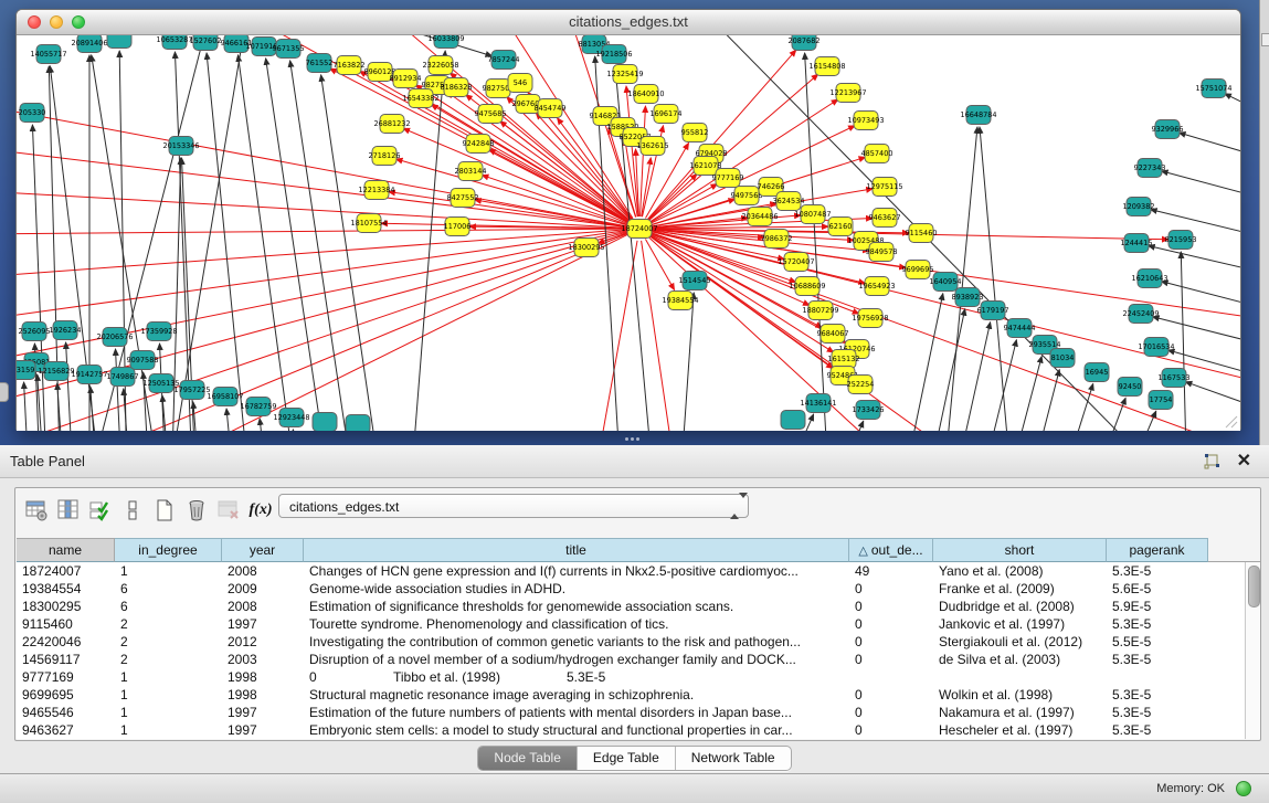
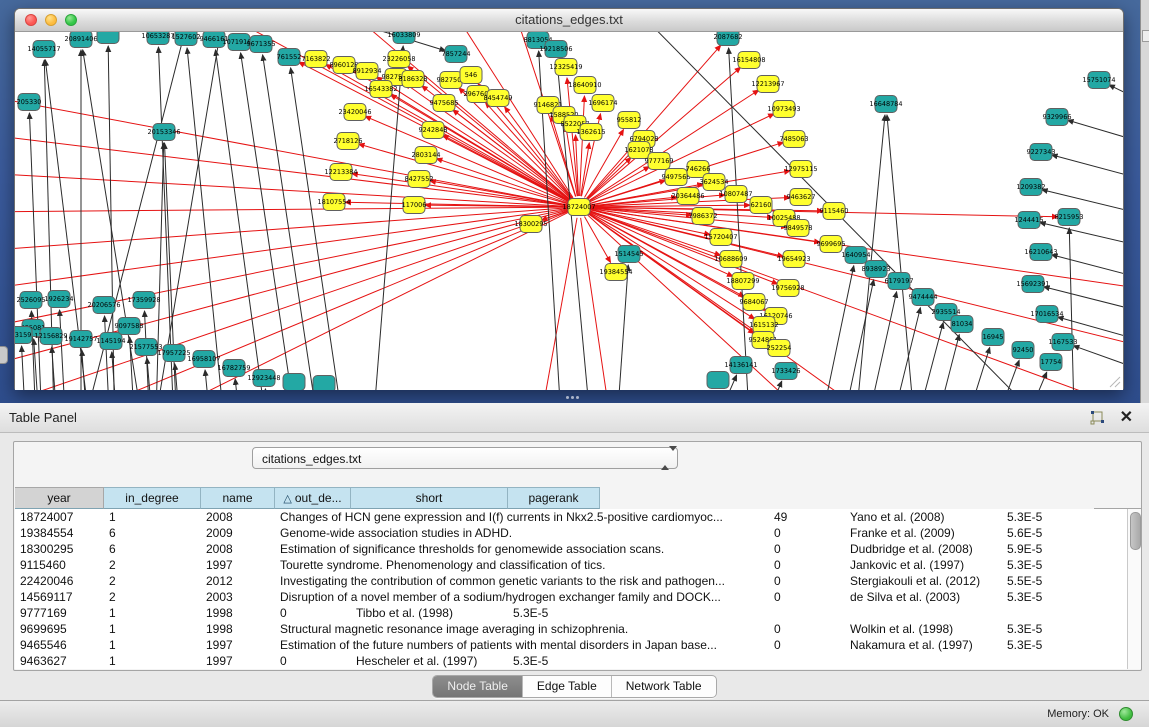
  citations_edges.txt
  18724007
  7163822
  896012
  8912934
  23226058
  98275
  16543382
  8186328
  982750
  296760
- 26881232
+ 23420046
  9475685
  8454749
  9146821
  15885
  85220
  1362615
  955812
  6794028
  1621078
  9777169
  9497568
  746266
  3624534
  20364486
  10807487
  62160
  9463627
  9115460
  12975115
- 4857400
+ 7485063
  10973493
  12213967
  16154808
  12325419
  18640910
  1696174
  9242848
  2803144
  8427552
  2718126
  12213384
  18107554
  117006
  18300295
  19384554
  15720407
  7986372
  10025488
  9849578
  9699695
  19654923
  10688609
  18807299
  19756928
  9684067
  1615132
  95248
  252254
  546
  14055717
  20891406
  10653287
  1527602
  9466161
  1071916
  9671355
  761552
  20153346
  205330
  16033809
  7857244
  881305
  19218506
  2087682
  16648784
  8215953
  1514545
  15751074
  9329966
  9227343
  1209382
  1244415
  16210643
- 22452409
+ 15692391
  17016534
  1167533
  1640954
  8938923
  6179197
  9474444
  2935514
  81034
  16945
  92450
  17754
  2526095
  1926234
  3159
  12156829
  19142757
- 1749867
+ 1145194
- 12505135
+ 21577553
  17957225
  16958107
  16782759
  12923448
  20206576
  17359928
  9097588
  14136141
  1733426
  Table Panel
  ✕
- f(x)
  citations_edges.txt
- name
+ year
  in_degree
- year
+ name
- title
  △ out_de...
  short
  pagerank
  18724007
  1
  2008
  Changes of HCN gene expression and I(f) currents in Nkx2.5-positive cardiomyoc...
  49
  Yano et al. (2008)
  5.3E-5
  19384554
  6
  2009
  Genome-wide association studies in ADHD.
  0
  Franke et al. (2009)
  5.6E-5
  18300295
  6
  2008
  Estimation of significance thresholds for genomewide association scans.
  0
  Dudbridge et al. (2008)
  5.9E-5
  9115460
  2
  1997
  Tourette syndrome. Phenomenology and classification of tics.
  0
  Jankovic et al. (1997)
  5.3E-5
  22420046
  2
  2012
  Investigating the contribution of common genetic variants to the risk and pathogen...
  0
  Stergiakouli et al. (2012)
  5.5E-5
  14569117
  2
  2003
  Disruption of a novel member of a sodium/hydrogen exchanger family and DOCK...
  0
  de Silva et al. (2003)
  5.3E-5
  9777169
  1
  1998
  0
  Tibbo et al. (1998)
  5.3E-5
  9699695
  1
  1998
  Structural magnetic resonance image averaging in schizophrenia.
  0
  Wolkin et al. (1998)
  5.3E-5
  9465546
  1
  1997
  Estimation of the future numbers of patients with mental disorders in Japan base...
  0
  Nakamura et al. (1997)
  5.3E-5
  9463627
  1
  1997
- Embryonic stem cells: a model to study structural and functional properties in car...
  0
  Hescheler et al. (1997)
  5.3E-5
  Node Table
  Edge Table
  Network Table
  Memory: OK
